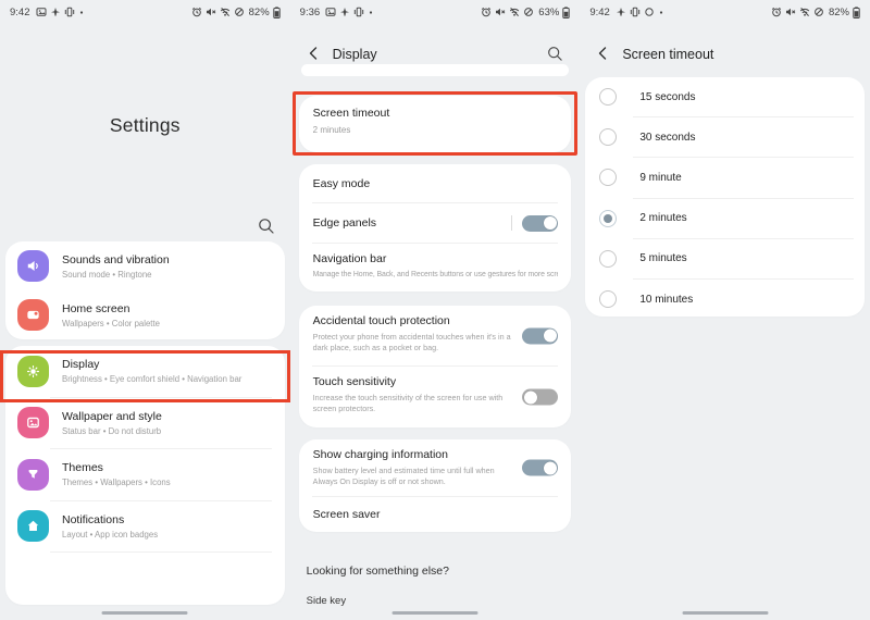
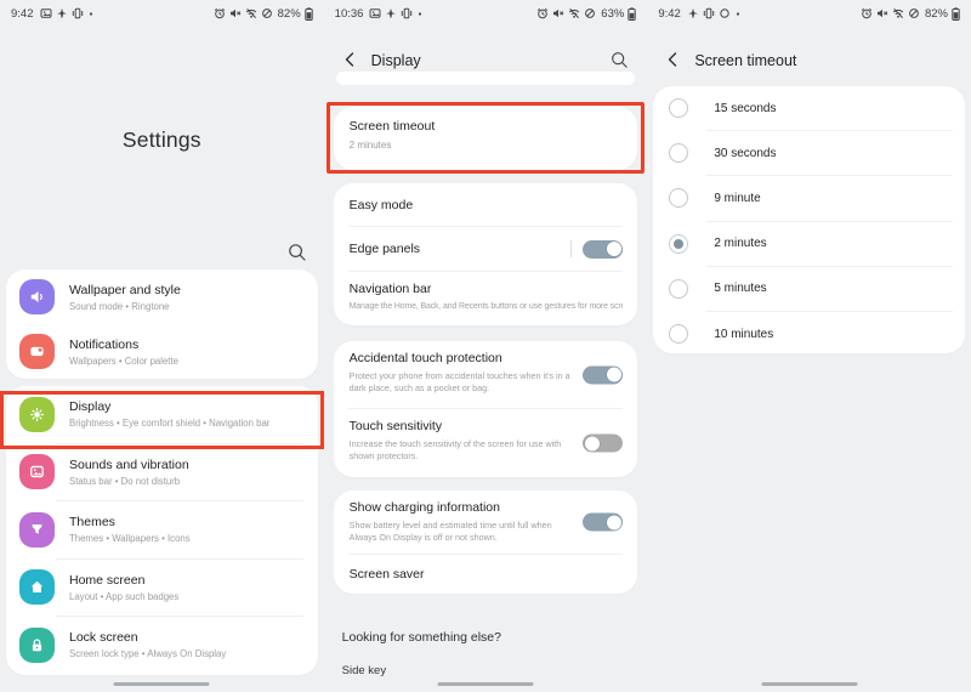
  9:42
  82%
  Settings
- Sounds and vibration
+ Wallpaper and style
  Sound mode • Ringtone
- Home screen
+ Notifications
  Wallpapers • Color palette
  Display
  Brightness • Eye comfort shield • Navigation bar
- Wallpaper and style
+ Sounds and vibration
  Status bar • Do not disturb
  Themes
  Themes • Wallpapers • Icons
- Notifications
+ Home screen
- Layout • App icon badges
+ Layout • App such badges
+ Lock screen
+ Screen lock type • Always On Display
- 9:36
+ 10:36
  63%
  Display
  Screen timeout
  2 minutes
  Easy mode
  Edge panels
  Navigation bar
  Accidental touch protection
  Protect your phone from accidental touches when it's in a dark place, such as a pocket or bag.
  Touch sensitivity
- Increase the touch sensitivity of the screen for use with screen protectors.
+ Increase the touch sensitivity of the screen for use with shown protectors.
  Show charging information
  Show battery level and estimated time until full when Always On Display is off or not shown.
  Screen saver
  Looking for something else?
  Side key
  9:42
  82%
  Screen timeout
  15 seconds
  30 seconds
  9 minute
  2 minutes
  5 minutes
  10 minutes
